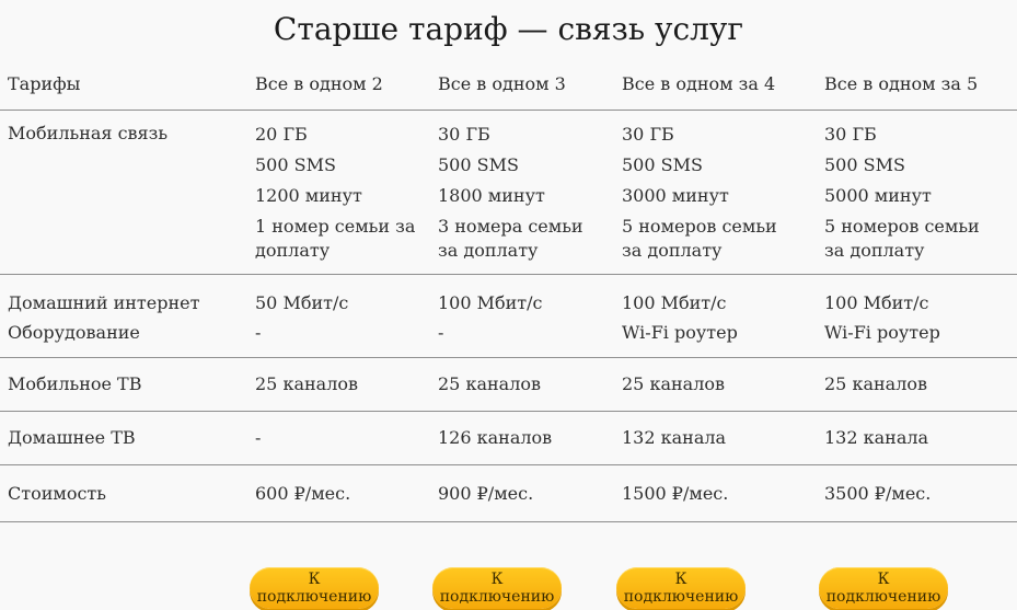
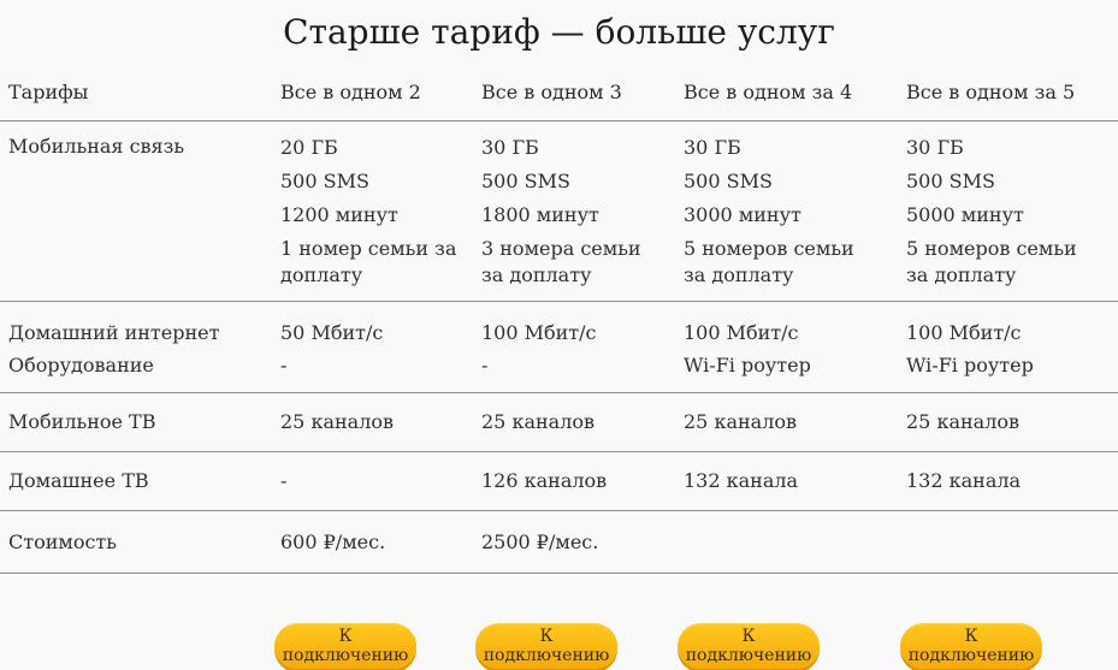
- Старше тариф — связь услуг
+ Старше тариф — больше услуг
  Тарифы
  Все в одном 2
  Все в одном 3
  Все в одном за 4
  Все в одном за 5
  Мобильная связь
  20 ГБ
  500 SMS
  1200 минут
  1 номер семьи за доплату
  30 ГБ
  500 SMS
  1800 минут
  3 номера семьи за доплату
  30 ГБ
  500 SMS
  3000 минут
  5 номеров семьи за доплату
  30 ГБ
  500 SMS
  5000 минут
  5 номеров семьи за доплату
  Домашний интернет
  Оборудование
  50 Мбит/с
  -
  100 Мбит/с
  -
  100 Мбит/с
  Wi-Fi роутер
  100 Мбит/с
  Wi-Fi роутер
  Мобильное ТВ
  25 каналов
  25 каналов
  25 каналов
  25 каналов
  Домашнее ТВ
  -
  126 каналов
  132 канала
  132 канала
  Стоимость
  600 ₽/мес.
- 900 ₽/мес.
- 1500 ₽/мес.
- 3500 ₽/мес.
+ 2500 ₽/мес.
  К подключению
  К подключению
  К подключению
  К подключению
